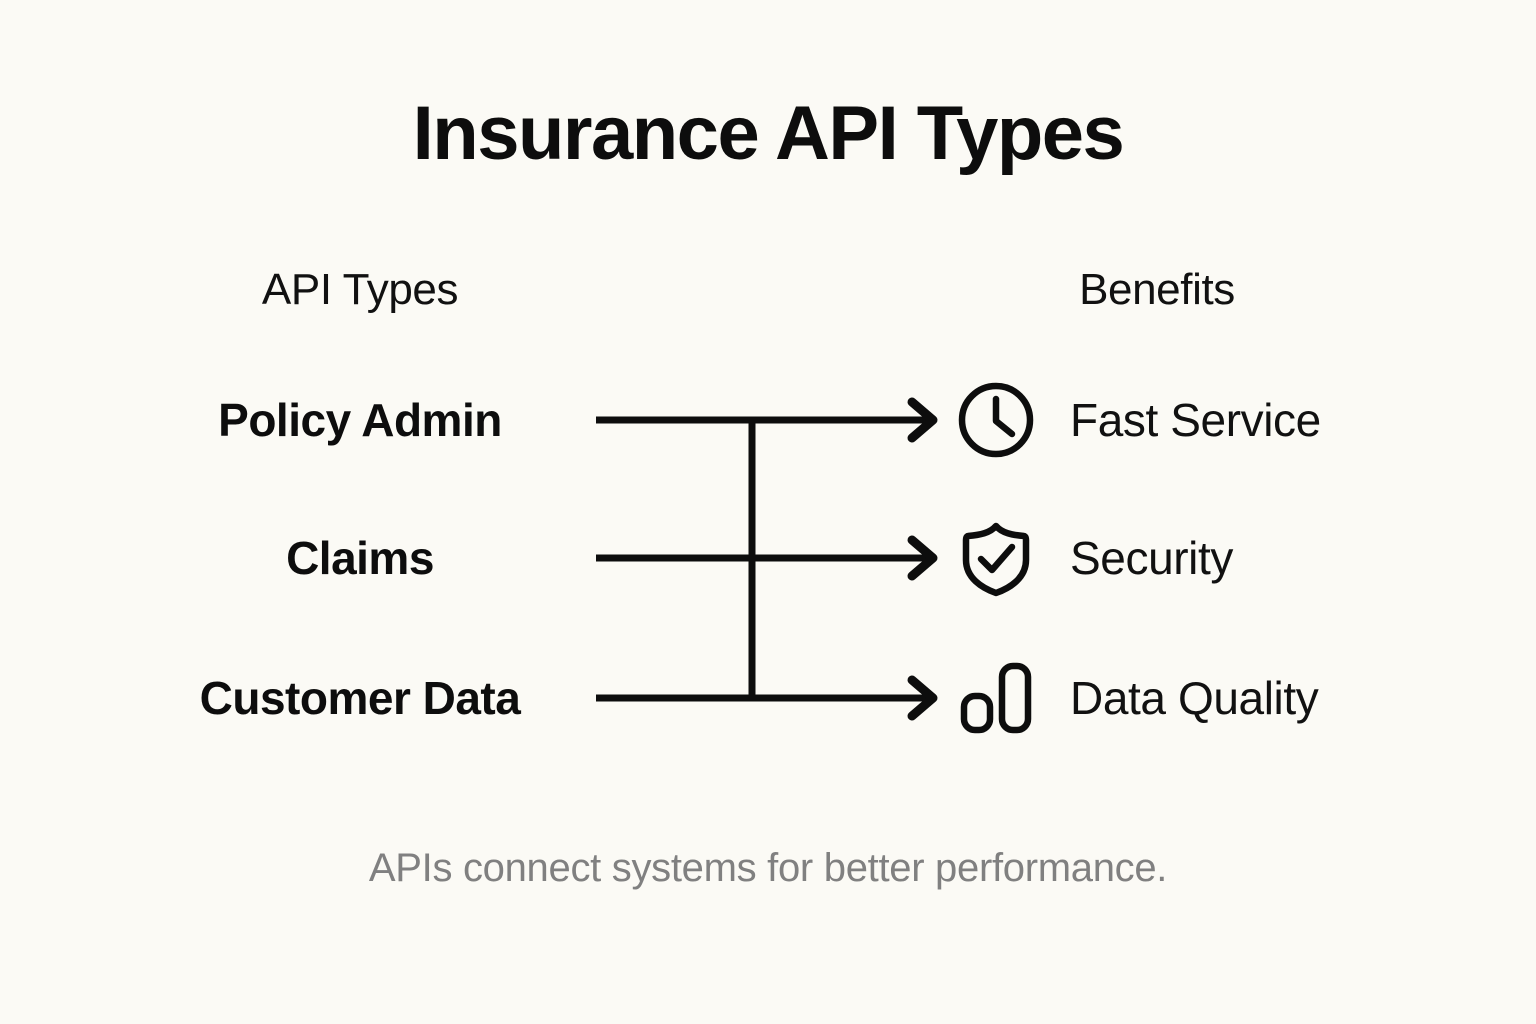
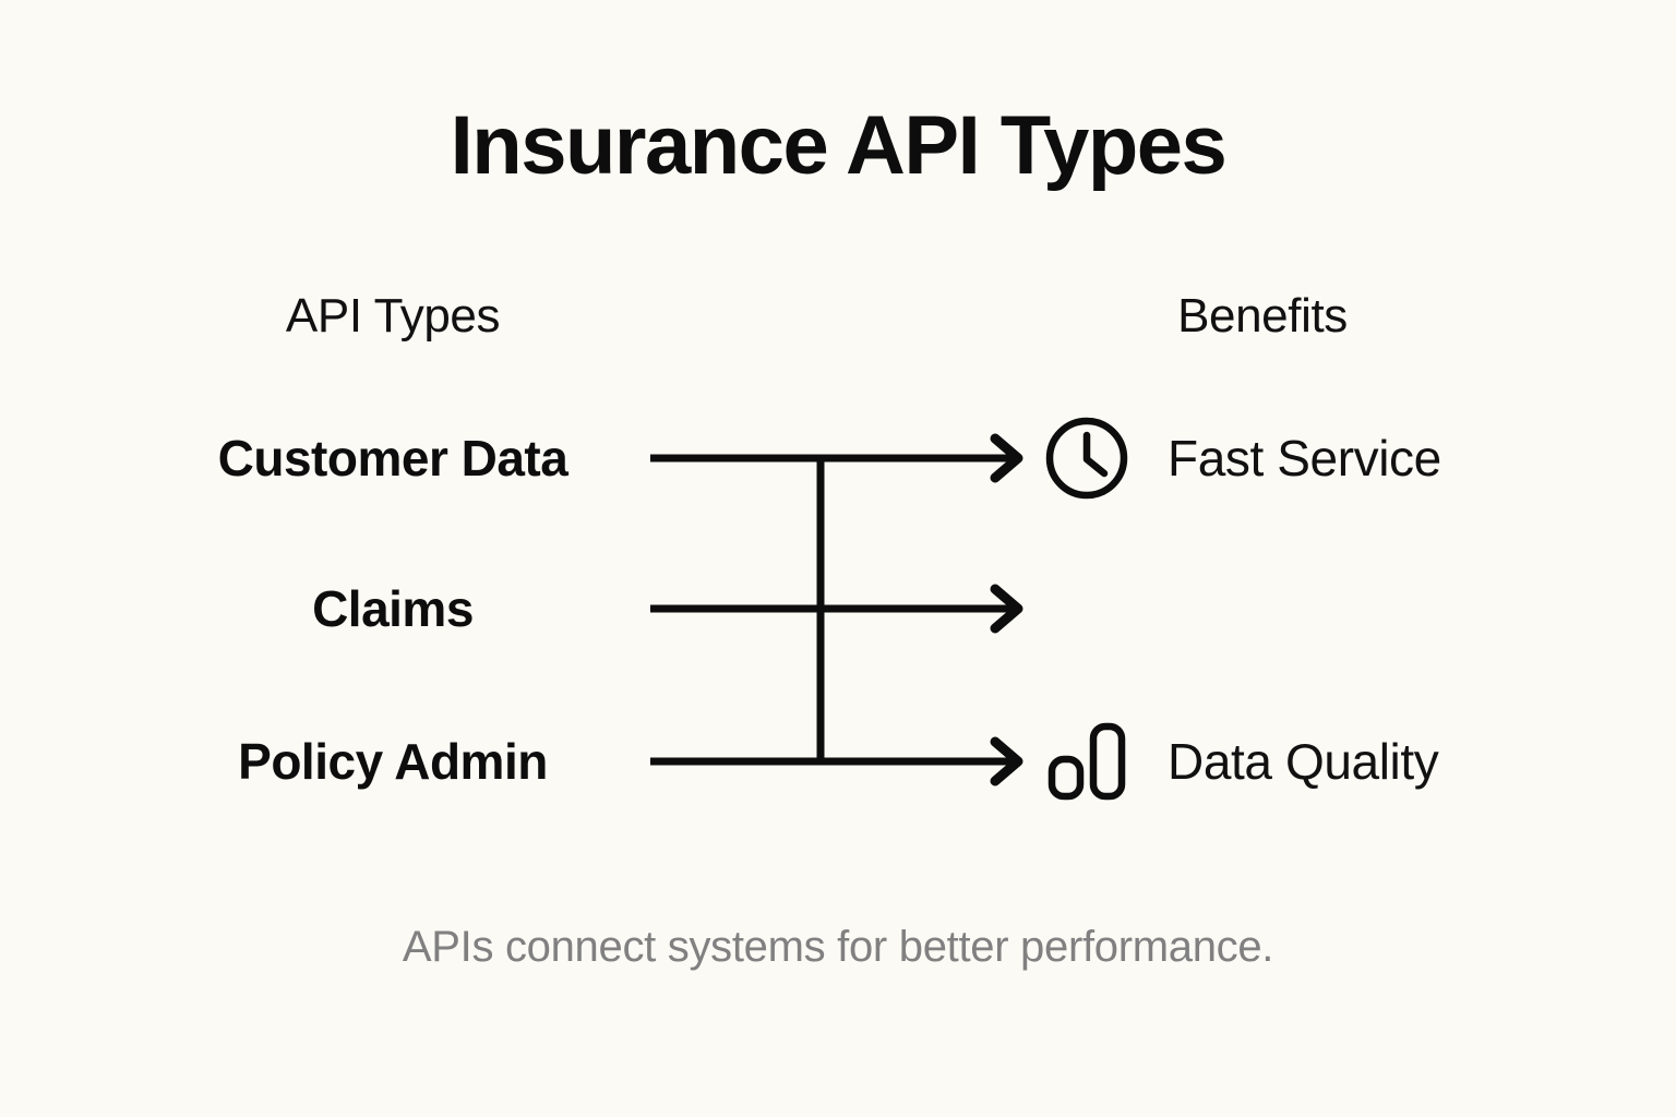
  Insurance API Types
  API Types
  Benefits
- Policy Admin
+ Customer Data
  Claims
- Customer Data
+ Policy Admin
  Fast Service
- Security
  Data Quality
  APIs connect systems for better performance.
